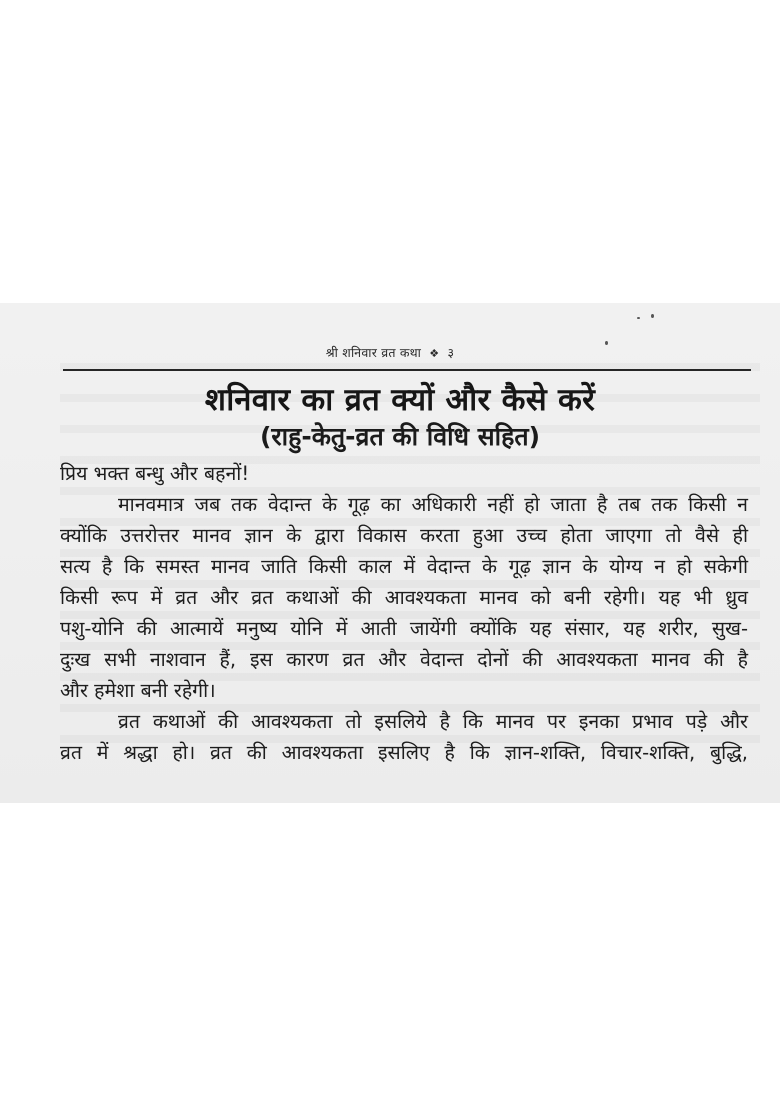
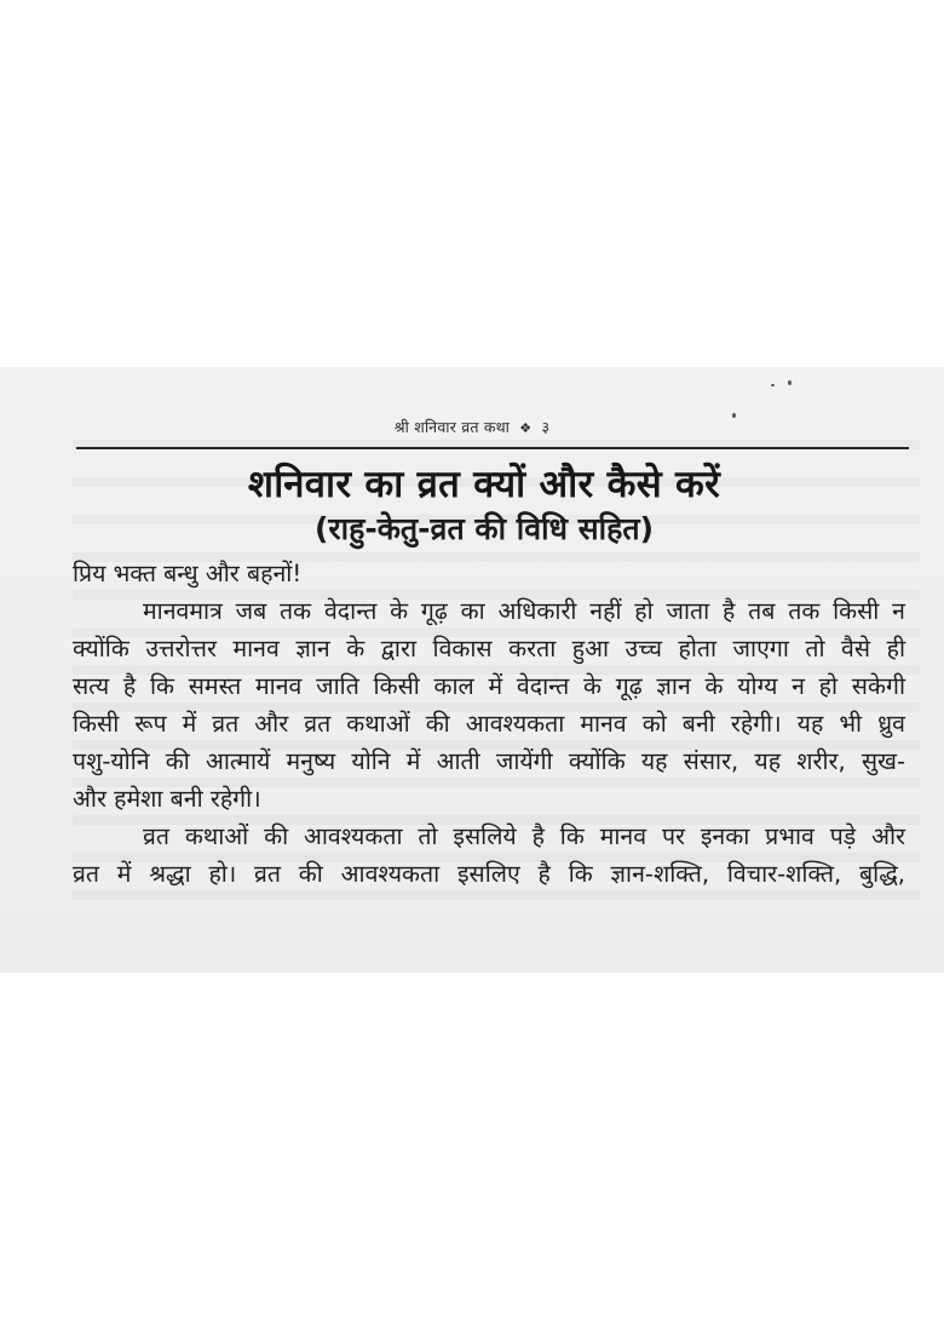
  श्री शनिवार व्रत कथा ❖ ३
  शनिवार का व्रत क्यों और कैसे करें
  (राहु-केतु-व्रत की विधि सहित)
  प्रिय भक्त बन्धु और बहनों!
  मानवमात्र जब तक वेदान्त के गूढ़ का अधिकारी नहीं हो जाता है तब तक किसी न
  क्योंकि उत्तरोत्तर मानव ज्ञान के द्वारा विकास करता हुआ उच्च होता जाएगा तो वैसे ही
  सत्य है कि समस्त मानव जाति किसी काल में वेदान्त के गूढ़ ज्ञान के योग्य न हो सकेगी
  किसी रूप में व्रत और व्रत कथाओं की आवश्यकता मानव को बनी रहेगी। यह भी ध्रुव
  पशु-योनि की आत्मायें मनुष्य योनि में आती जायेंगी क्योंकि यह संसार, यह शरीर, सुख-
- दुःख सभी नाशवान हैं, इस कारण व्रत और वेदान्त दोनों की आवश्यकता मानव की है
  और हमेशा बनी रहेगी।
  व्रत कथाओं की आवश्यकता तो इसलिये है कि मानव पर इनका प्रभाव पड़े और
  व्रत में श्रद्धा हो। व्रत की आवश्यकता इसलिए है कि ज्ञान-शक्ति, विचार-शक्ति, बुद्धि,
